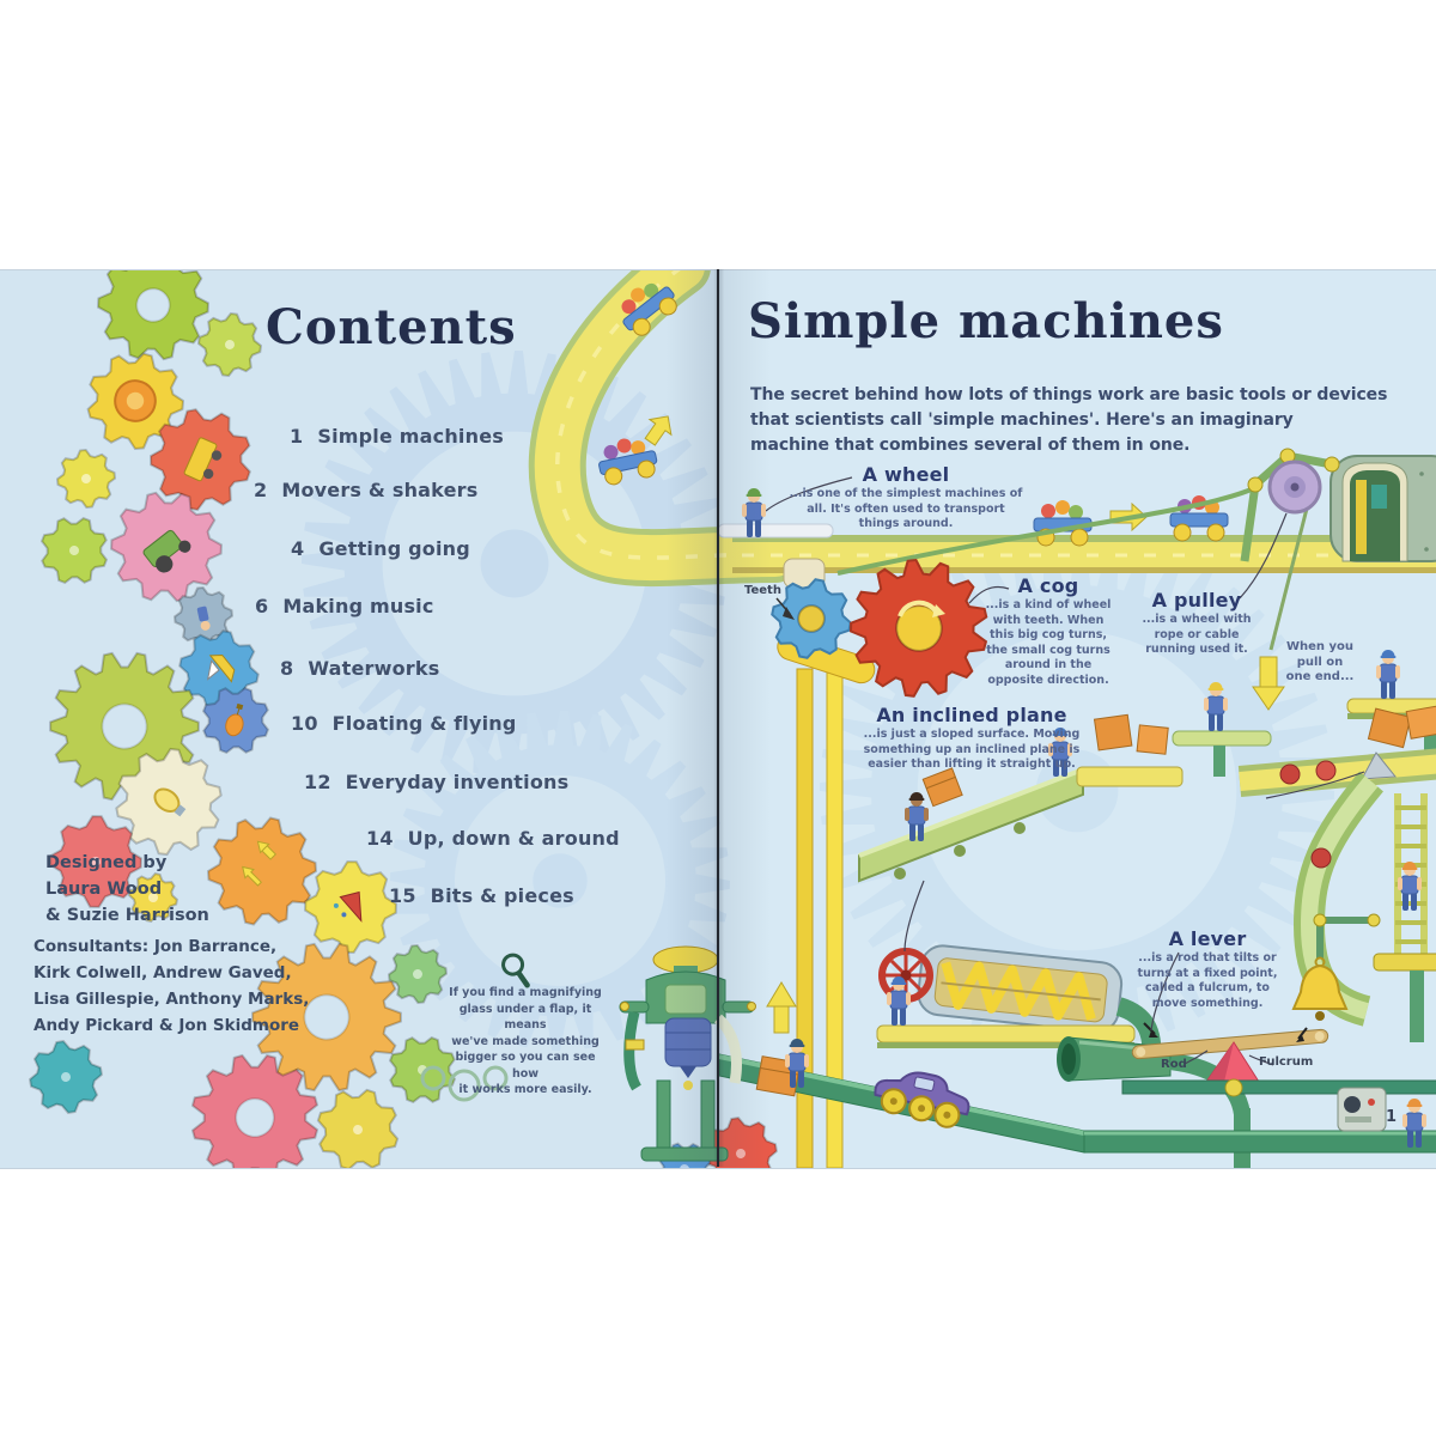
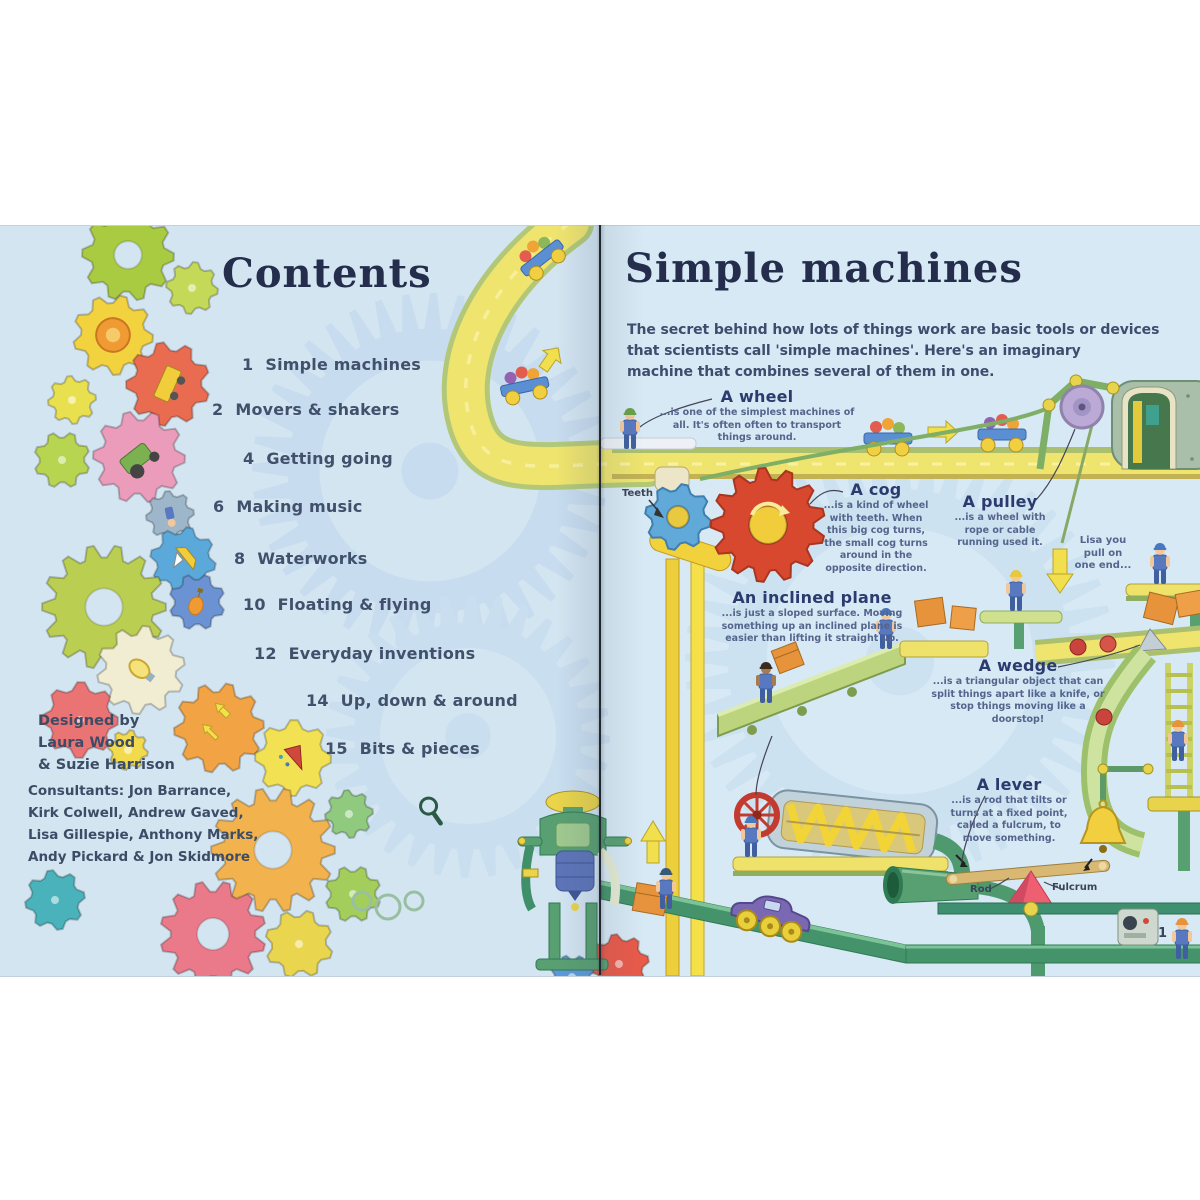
  Contents
  1 Simple machines
  2 Movers & shakers
  4 Getting going
  6 Making music
  8 Waterworks
  10 Floating & flying
  12 Everyday inventions
  14 Up, down & around
  15 Bits & pieces
  Designed by
  Laura Wood
  & Suzie Harrison
  Consultants: Jon Barrance,
  Kirk Colwell, Andrew Gaved,
  Lisa Gillespie, Anthony Marks,
  Andy Pickard & Jon Skidmore
- If you find a magnifying
- glass under a flap, it means
- we've made something
- bigger so you can see how
- it works more easily.
  imple machines
  e secret behind how lots of things work are basic tools or devices
  at scientists call 'simple machines'. Here's an imaginary
  achine that combines several of them in one.
  A wheel
- ...is one of the simplest machines of all. It's often used to transport things around.
+ ...is one of the simplest machines of all. It's often often to transport things around.
  A cog
  ...is a kind of wheel with teeth. When this big cog turns, the small cog turns around in the opposite direction.
  A pulley
  ...is a wheel with rope or cable running used it.
- When you pull on one end...
+ Lisa you pull on one end...
  An inclined plane
  ...is just a sloped surface. Moving something up an inclined plane is easier than lifting it straight up.
+ A wedge
+ ...is a triangular object that can split things apart like a knife, or stop things moving like a doorstop!
  A lever
  ...is a rod that tilts or turns at a fixed point, called a fulcrum, to move something.
  Rod
  Fulcrum
  1
